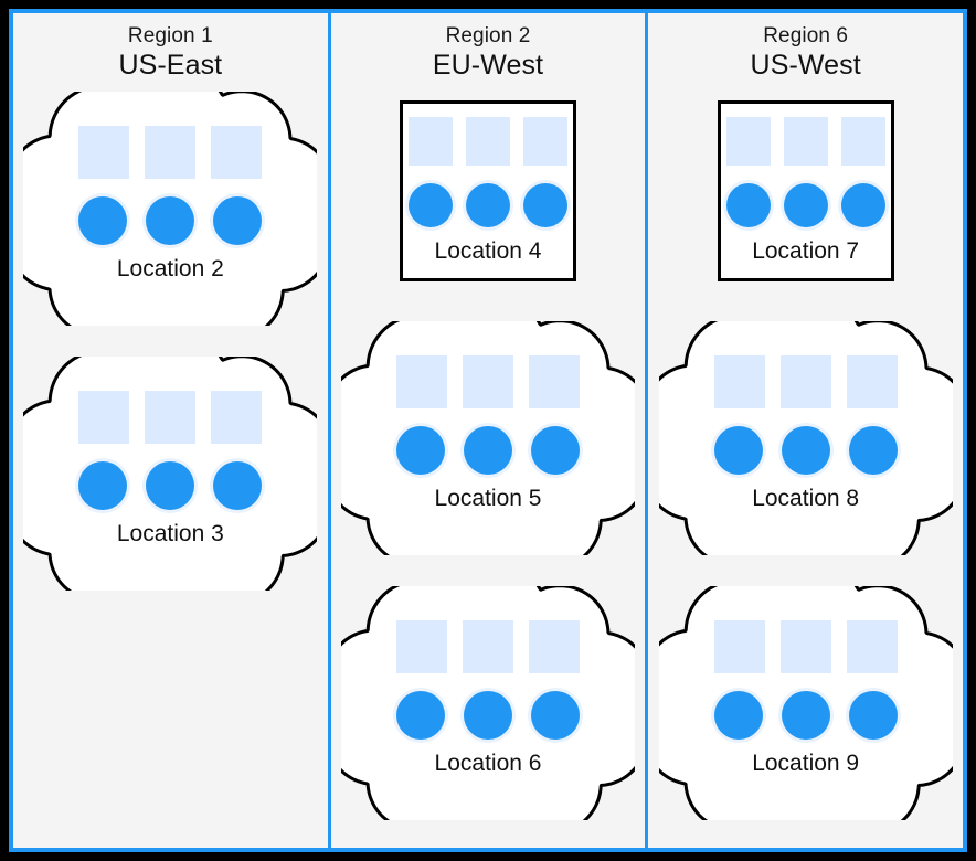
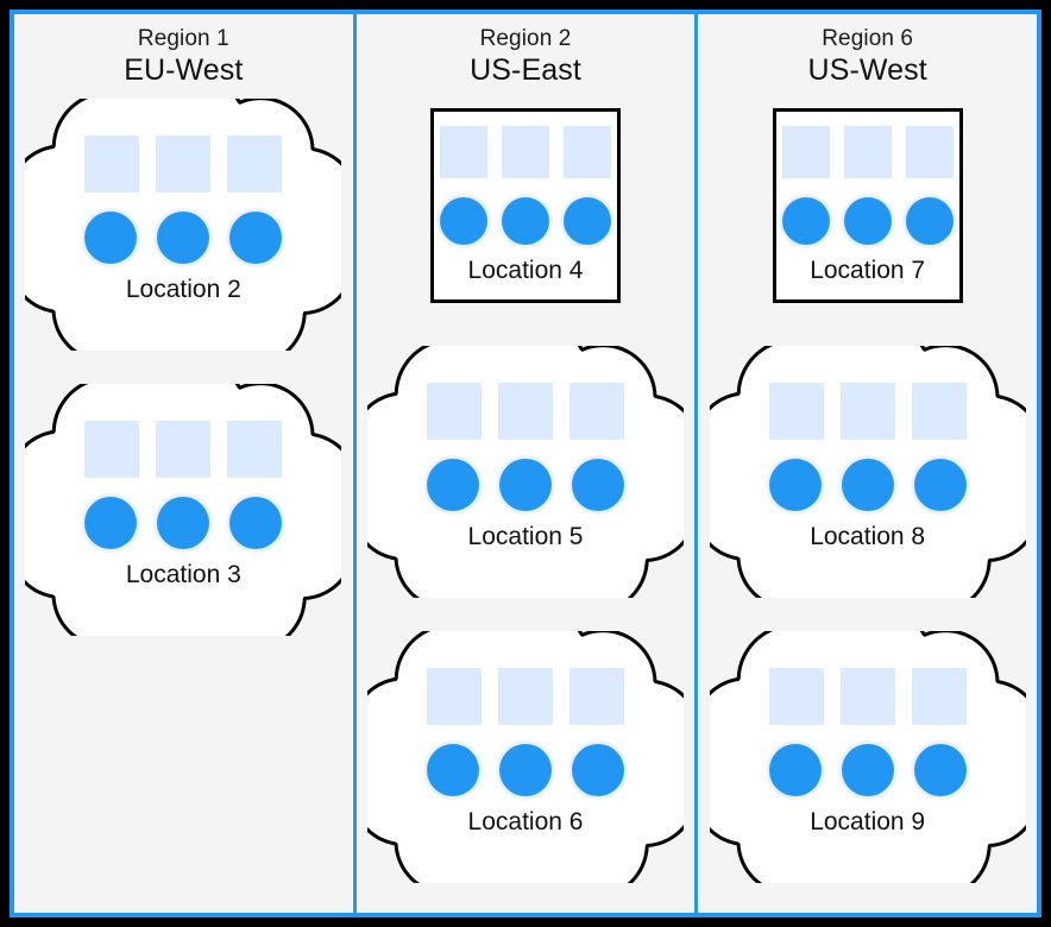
  Region 1
- US-East
+ EU-West
  Location 2
  Location 3
  Region 2
- EU-West
+ US-East
  Location 4
  Location 5
  Location 6
  Region 6
  US-West
  Location 7
  Location 8
  Location 9
